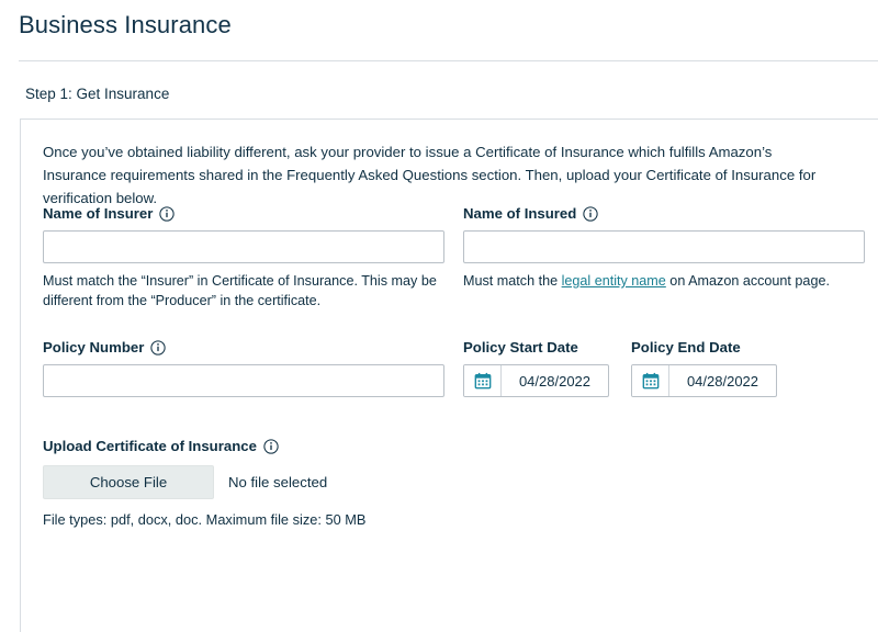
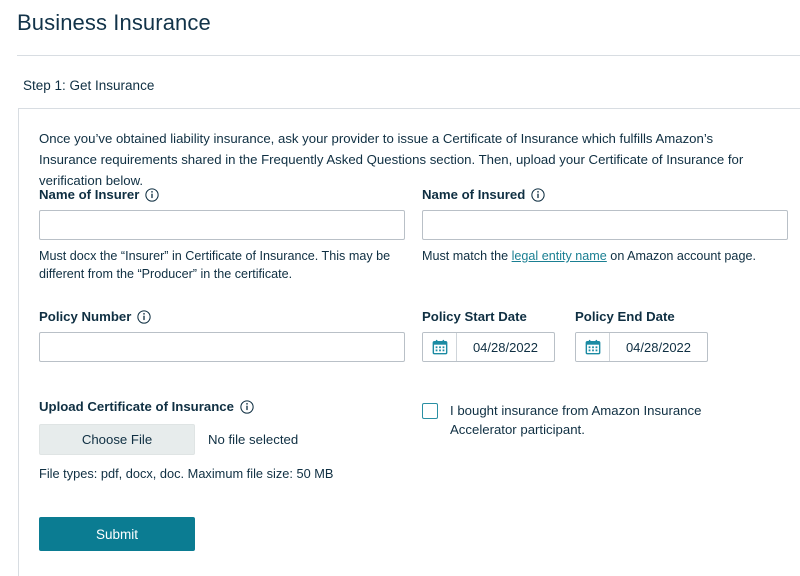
  Business Insurance
  Step 1: Get Insurance
- Once you’ve obtained liability different, ask your provider to issue a Certificate of Insurance which fulfills Amazon’s Insurance requirements shared in the Frequently Asked Questions section. Then, upload your Certificate of Insurance for verification below.
+ Once you’ve obtained liability insurance, ask your provider to issue a Certificate of Insurance which fulfills Amazon’s Insurance requirements shared in the Frequently Asked Questions section. Then, upload your Certificate of Insurance for verification below.
  Name of Insurer
- Must match the “Insurer” in Certificate of Insurance. This may be different from the “Producer” in the certificate.
+ Must docx the “Insurer” in Certificate of Insurance. This may be different from the “Producer” in the certificate.
  Name of Insured
  Must match the legal entity name on Amazon account page.
  Policy Number
  Policy Start Date
  04/28/2022
  Policy End Date
  04/28/2022
  Upload Certificate of Insurance
  Choose File
  No file selected
  File types: pdf, docx, doc. Maximum file size: 50 MB
+ I bought insurance from Amazon Insurance Accelerator participant.
+ Submit
